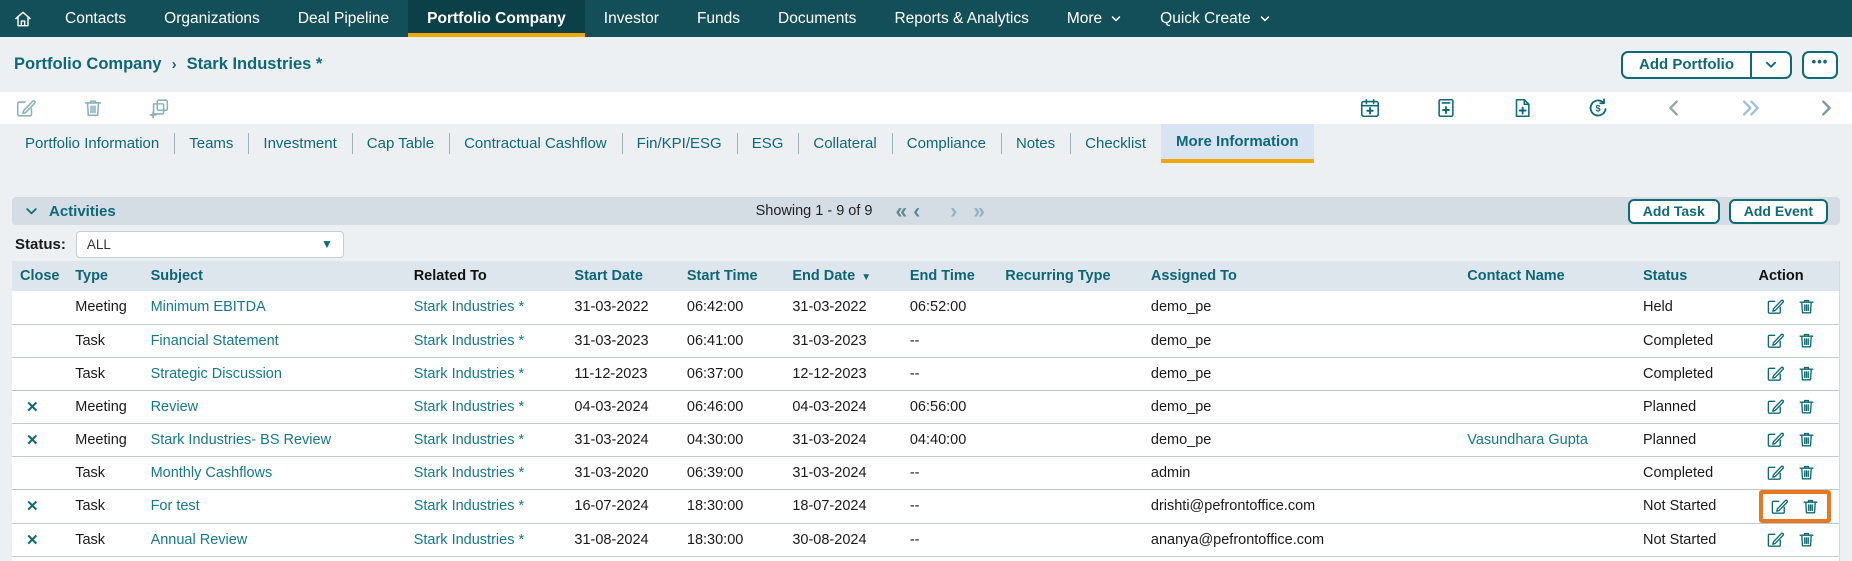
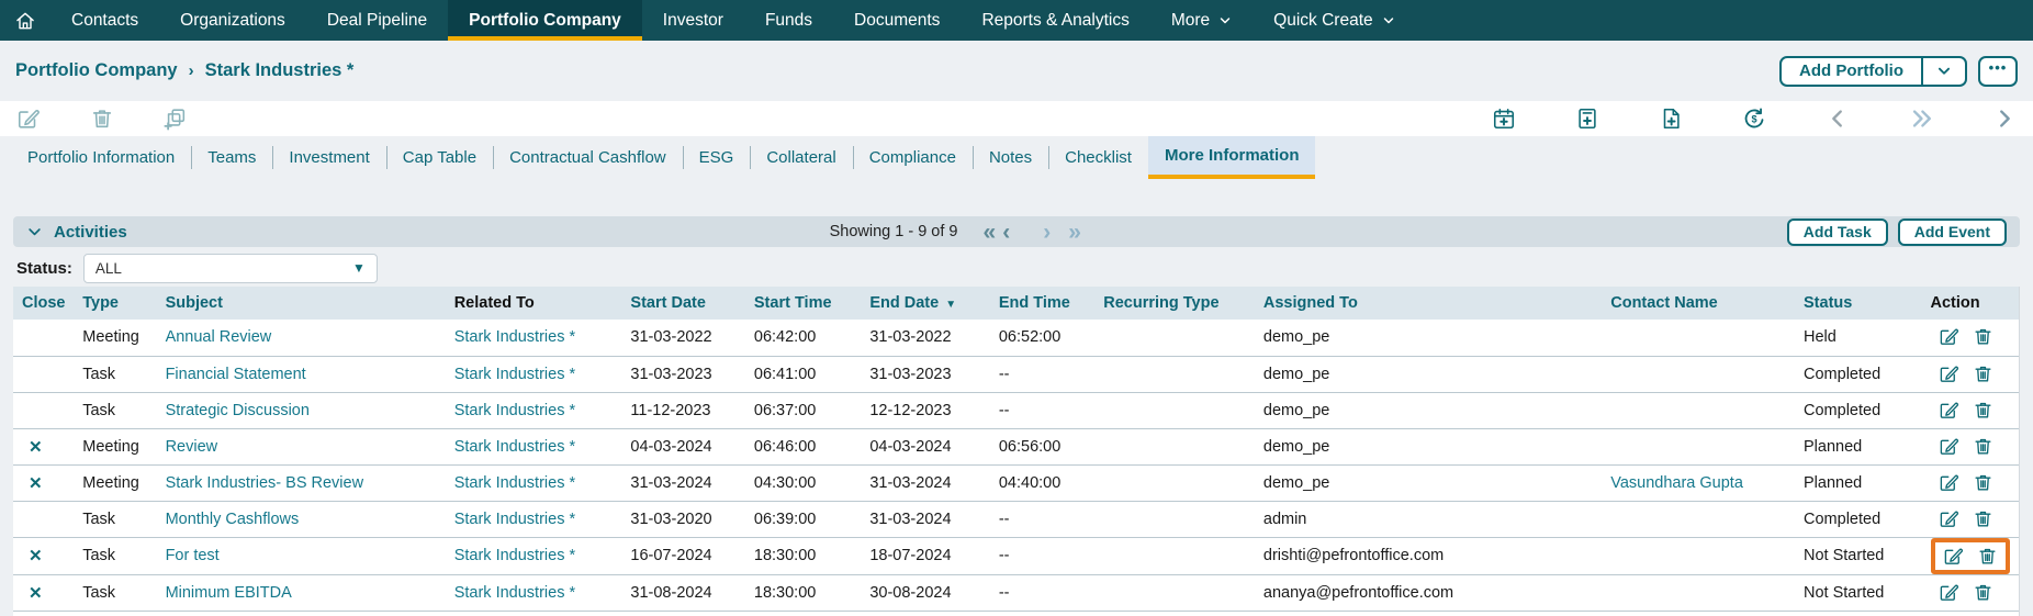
  Contacts
  Organizations
  Deal Pipeline
  Portfolio Company
  Investor
  Funds
  Documents
  Reports & Analytics
  More
  Quick Create
  Portfolio Company
  ›
  Stark Industries *
  Add Portfolio
  •••
  $
  Portfolio Information
  Teams
  Investment
  Cap Table
  Contractual Cashflow
- Fin/KPI/ESG
  ESG
  Collateral
  Compliance
  Notes
  Checklist
  More Information
  Activities
  Showing 1 - 9 of 9
  «
  ‹
  ›
  »
  Add Task
  Add Event
  Status:
  ALL
  ▼
  Close	Type	Subject	Related To	Start Date	Start Time	End Date ▼	End Time	Recurring Type	Assigned To	Contact Name	Status	Action
- 	Meeting	Minimum EBITDA	Stark Industries *	31-03-2022	06:42:00	31-03-2022	06:52:00		demo_pe		Held
+ 	Meeting	Annual Review	Stark Industries *	31-03-2022	06:42:00	31-03-2022	06:52:00		demo_pe		Held
  	Task	Financial Statement	Stark Industries *	31-03-2023	06:41:00	31-03-2023	--		demo_pe		Completed
  	Task	Strategic Discussion	Stark Industries *	11-12-2023	06:37:00	12-12-2023	--		demo_pe		Completed
  ✕	Meeting	Review	Stark Industries *	04-03-2024	06:46:00	04-03-2024	06:56:00		demo_pe		Planned
  ✕	Meeting	Stark Industries- BS Review	Stark Industries *	31-03-2024	04:30:00	31-03-2024	04:40:00		demo_pe	Vasundhara Gupta	Planned
  	Task	Monthly Cashflows	Stark Industries *	31-03-2020	06:39:00	31-03-2024	--		admin		Completed
  ✕	Task	For test	Stark Industries *	16-07-2024	18:30:00	18-07-2024	--		drishti@pefrontoffice.com		Not Started
- ✕	Task	Annual Review	Stark Industries *	31-08-2024	18:30:00	30-08-2024	--		ananya@pefrontoffice.com		Not Started
+ ✕	Task	Minimum EBITDA	Stark Industries *	31-08-2024	18:30:00	30-08-2024	--		ananya@pefrontoffice.com		Not Started
